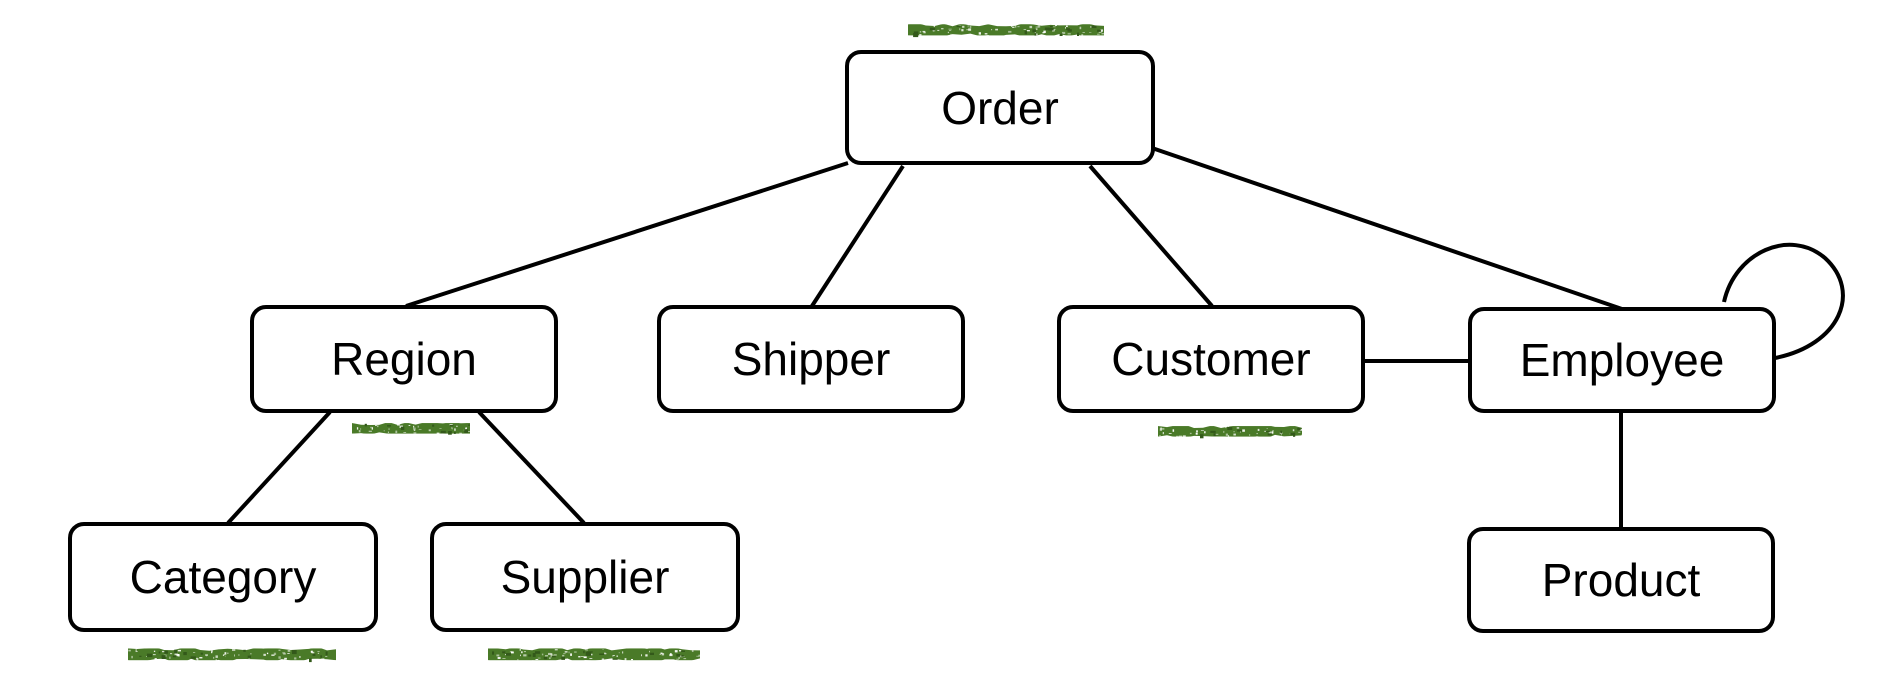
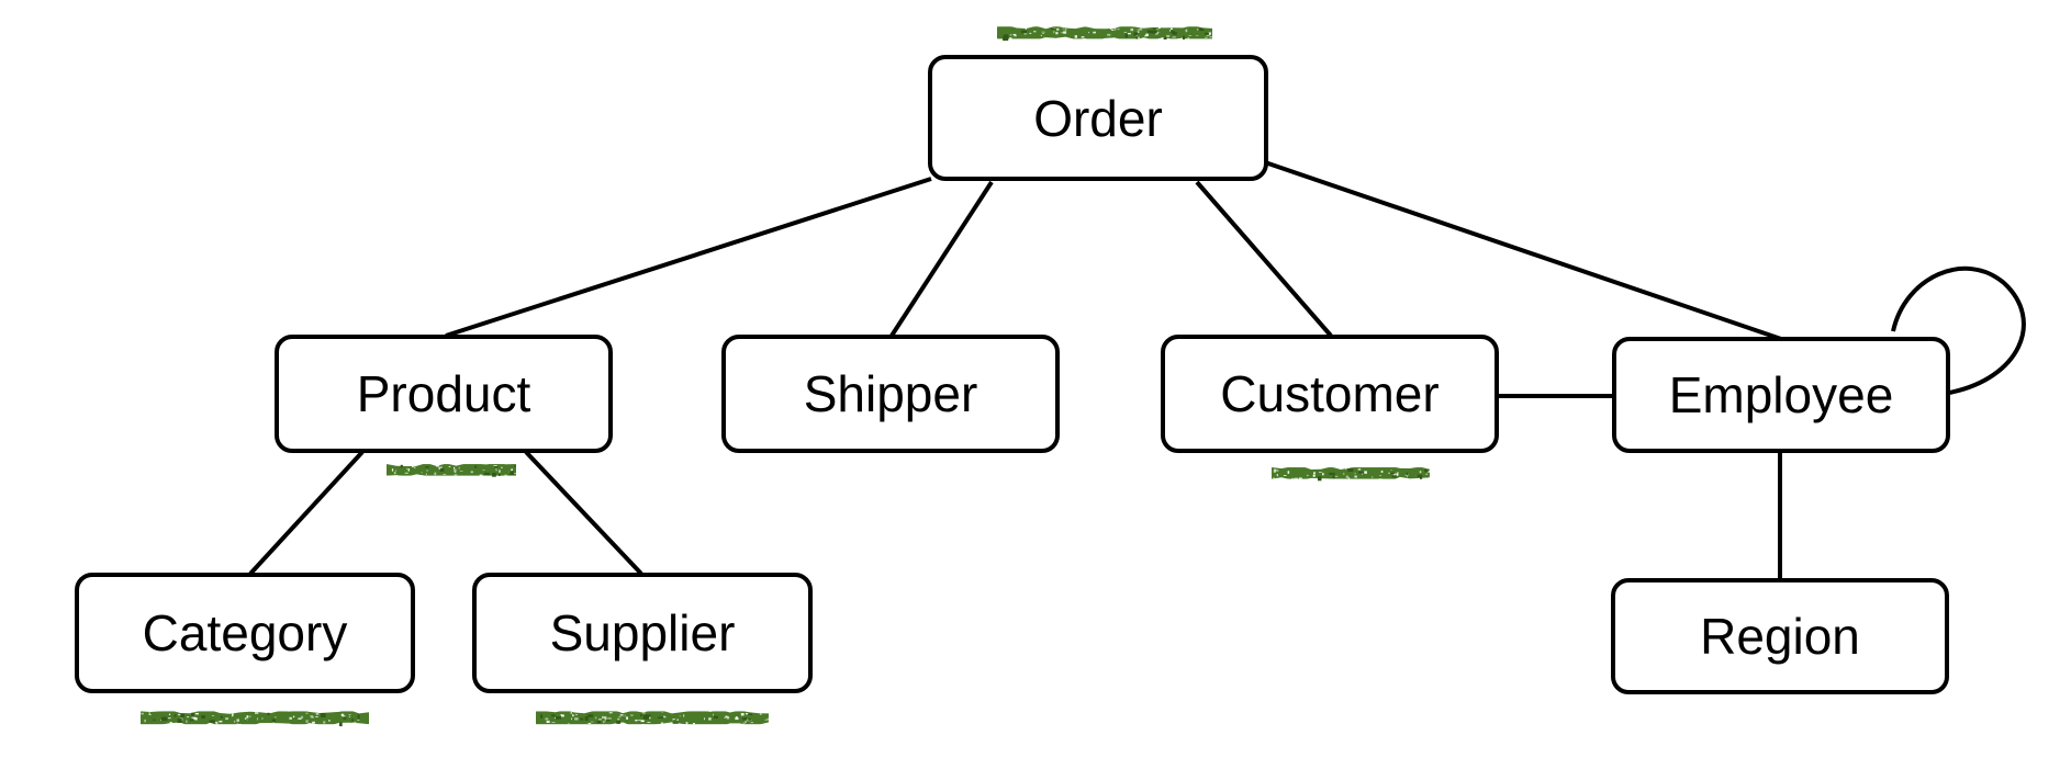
  Order
- Region
+ Product
  Shipper
  Customer
  Employee
  Category
  Supplier
- Product
+ Region
